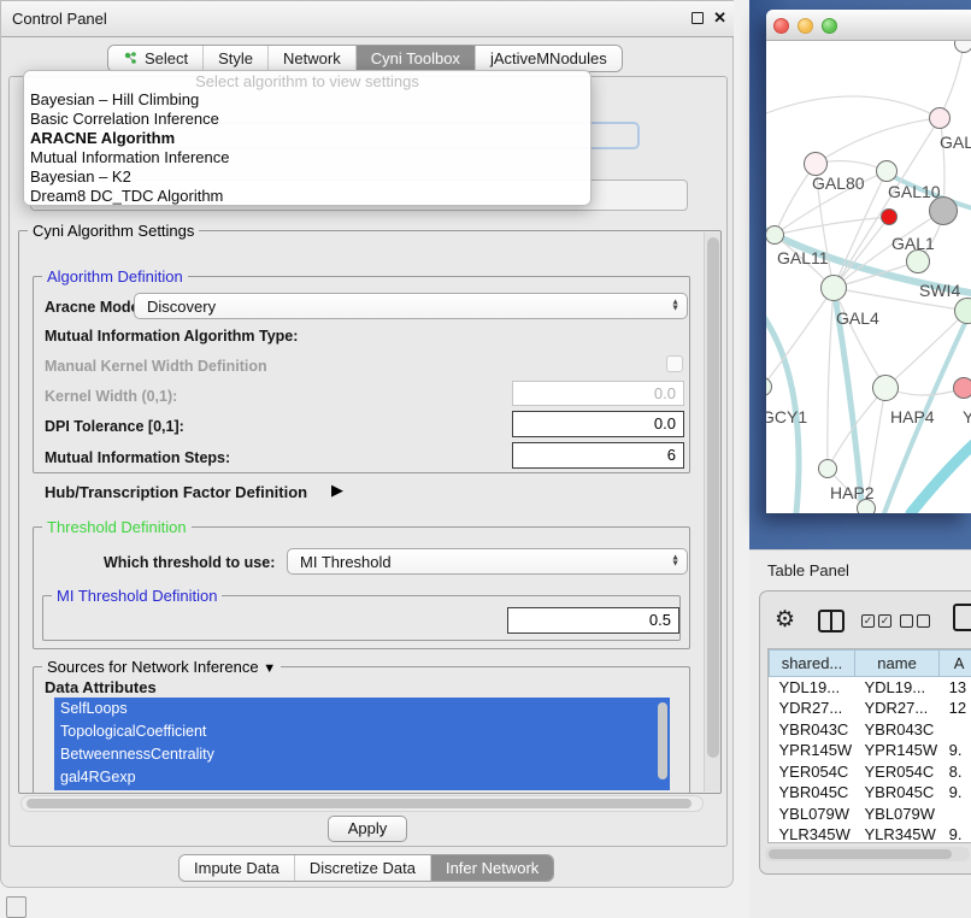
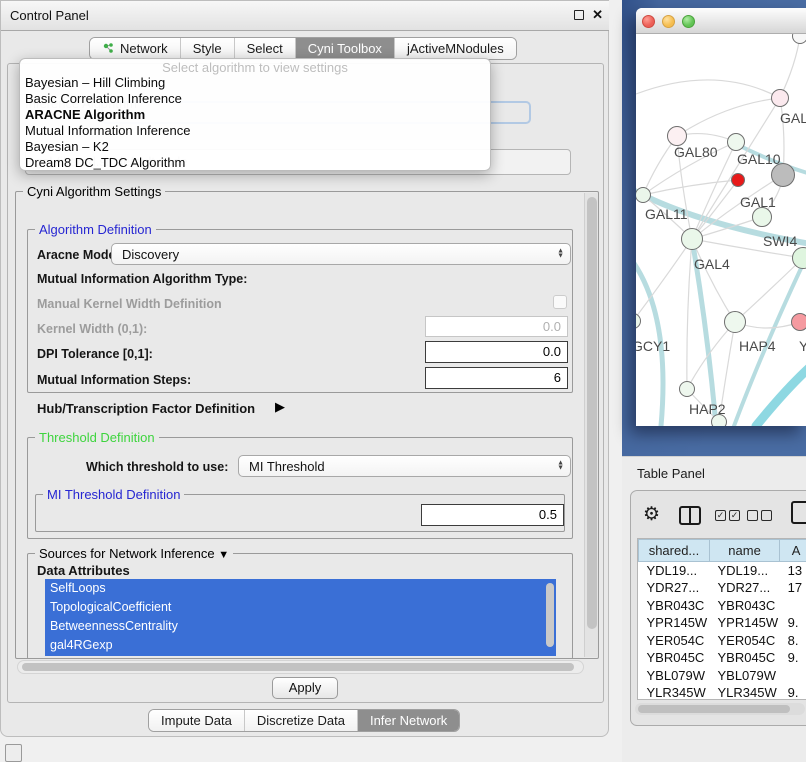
  Control Panel
  ✕
- Select
+ Network
  Style
- Network
+ Select
  Cyni Toolbox
  jActiveMNodules
  Cyni Algorithm Settings
  Algorithm Definition
  Aracne Mod
  Discovery
  Mutual Information Algorithm Type:
  Manual Kernel Width Definition
  Kernel Width (0,1):
  0.0
  DPI Tolerance [0,1]:
  0.0
  Mutual Information Steps:
  6
  Hub/Transcription Factor Definition
  ▶
  Threshold Definition
  Which threshold to use:
  MI Threshold
  MI Threshold Definition
  0.5
  Sources for Network Inference ▼
  Data Attributes
  SelfLoops
  TopologicalCoefficient
  BetweennessCentrality
  gal4RGexp
  Apply
  Impute Data
  Discretize Data
  Infer Network
  Select algorithm to view settings
  Bayesian – Hill Climbing
  Basic Correlation Inference
  ARACNE Algorithm
  Mutual Information Inference
  Bayesian – K2
  Dream8 DC_TDC Algorithm
  GAL
  GAL80
  GAL10
  GAL1
  GAL11
  SWI4
  GAL4
  GCY1
  HAP4
  Y
  HAP2
  Table Panel
  ⚙
  ✓
  ✓
  shared...	name	A
  YDL19...	YDL19...	13
- YDR27...	YDR27...	12
+ YDR27...	YDR27...	17
  YBR043C	YBR043C
  YPR145W	YPR145W	9.
  YER054C	YER054C	8.
  YBR045C	YBR045C	9.
  YBL079W	YBL079W
  YLR345W	YLR345W	9.
